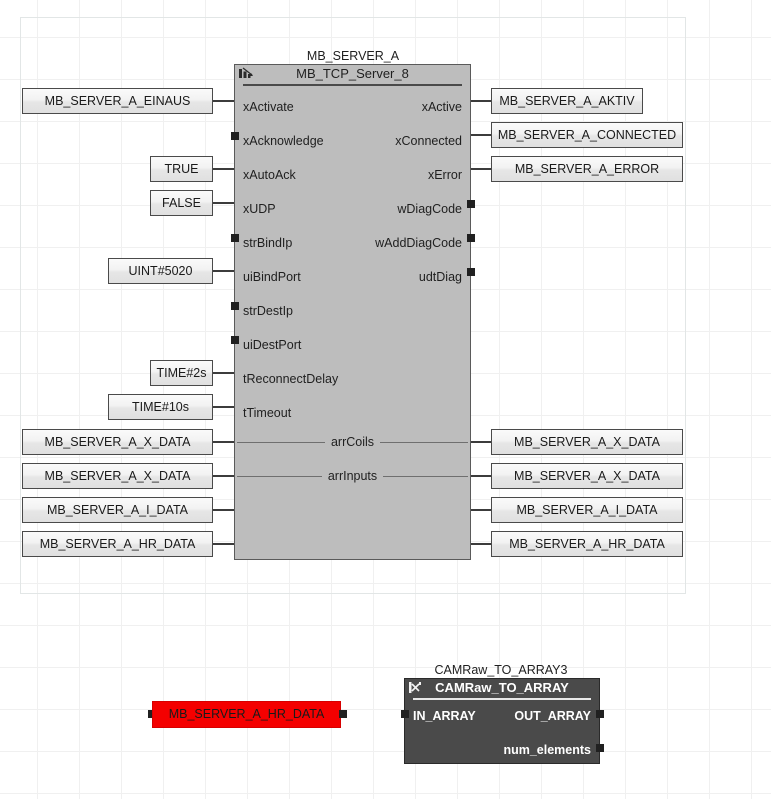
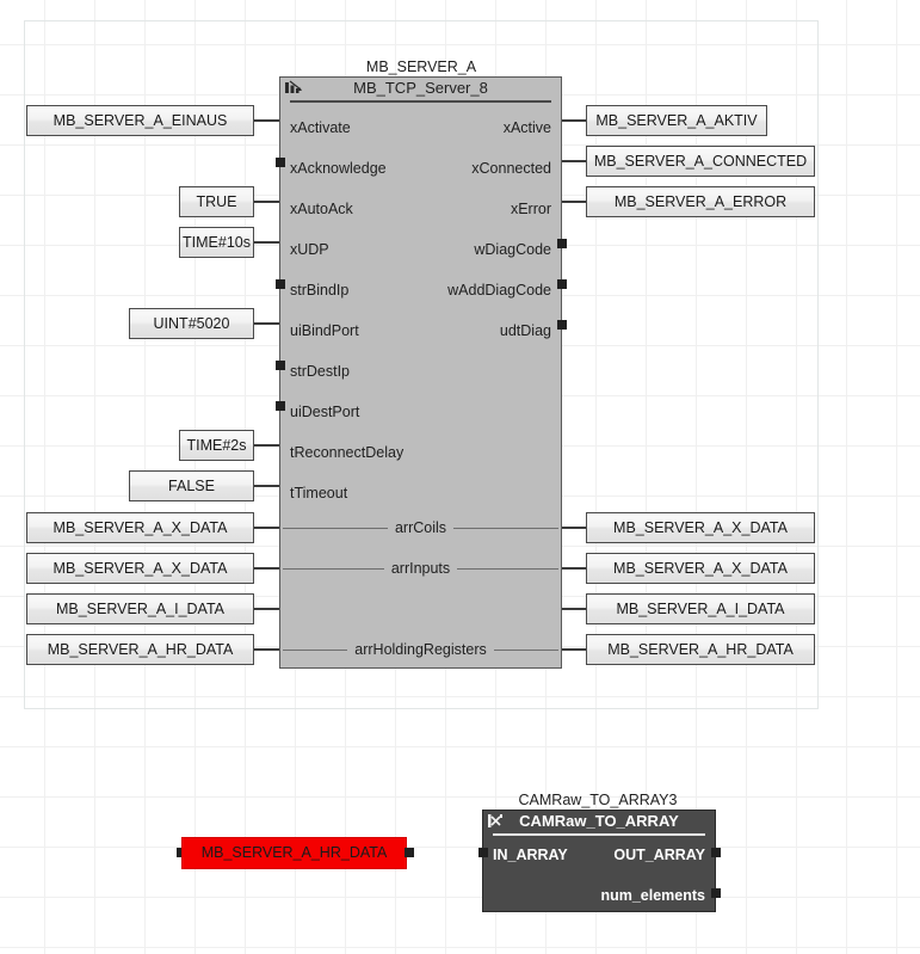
  MB_SERVER_A
  MB_TCP_Server_8
  xActivate
  xAcknowledge
  xAutoAck
  xUDP
  strBindIp
  uiBindPort
  strDestIp
  uiDestPort
  tReconnectDelay
  tTimeout
  xActive
  xConnected
  xError
  wDiagCode
  wAddDiagCode
  udtDiag
  arrCoils
  arrInputs
+ arrHoldingRegisters
  MB_SERVER_A_EINAUS
  TRUE
- FALSE
+ TIME#10s
  UINT#5020
  TIME#2s
- TIME#10s
+ FALSE
  MB_SERVER_A_X_DATA
  MB_SERVER_A_X_DATA
  MB_SERVER_A_I_DATA
  MB_SERVER_A_HR_DATA
  MB_SERVER_A_AKTIV
  MB_SERVER_A_CONNECTED
  MB_SERVER_A_ERROR
  MB_SERVER_A_X_DATA
  MB_SERVER_A_X_DATA
  MB_SERVER_A_I_DATA
  MB_SERVER_A_HR_DATA
  MB_SERVER_A_HR_DATA
  CAMRaw_TO_ARRAY3
  CAMRaw_TO_ARRAY
  IN_ARRAY
  OUT_ARRAY
  num_elements
